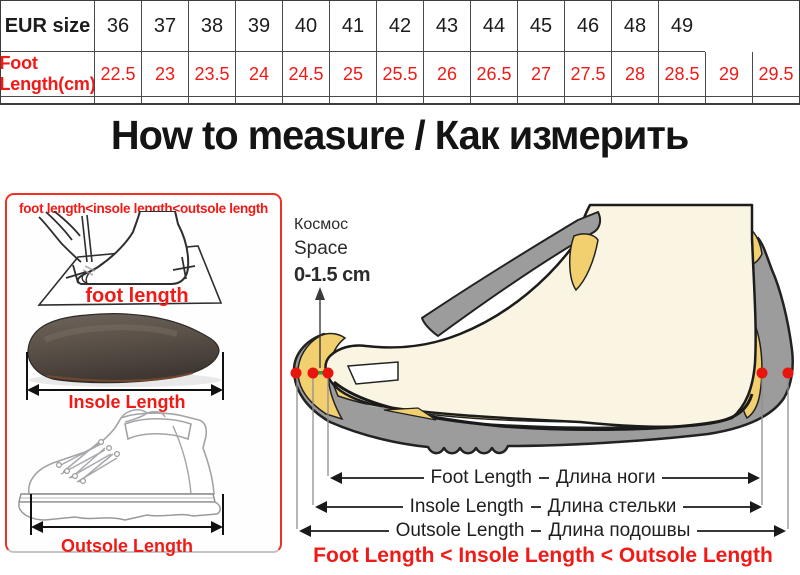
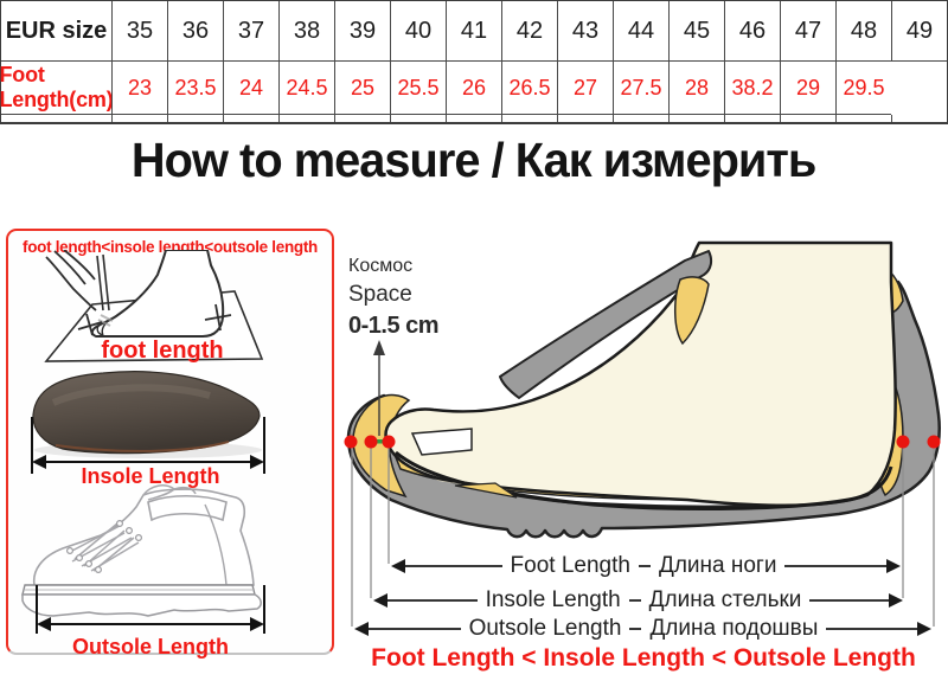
  EUR size
+ 35
  36
  37
  38
  39
  40
  41
  42
  43
  44
  45
  46
+ 47
  48
  49
  Foot Length(cm)
- 22.5
  23
  23.5
  24
  24.5
  25
  25.5
  26
  26.5
  27
  27.5
  28
- 28.5
+ 38.2
  29
  29.5
  How to measure / Как измерить
  foot length<insole length<outsole length
  foot length
  Insole Length
  Outsole Length
  Космос
  Space
  0-1.5 cm
  Foot Length Длина ноги
  Insole Length Длина стельки
  Outsole Length Длина подошвы
  Foot Length < Insole Length < Outsole Length
